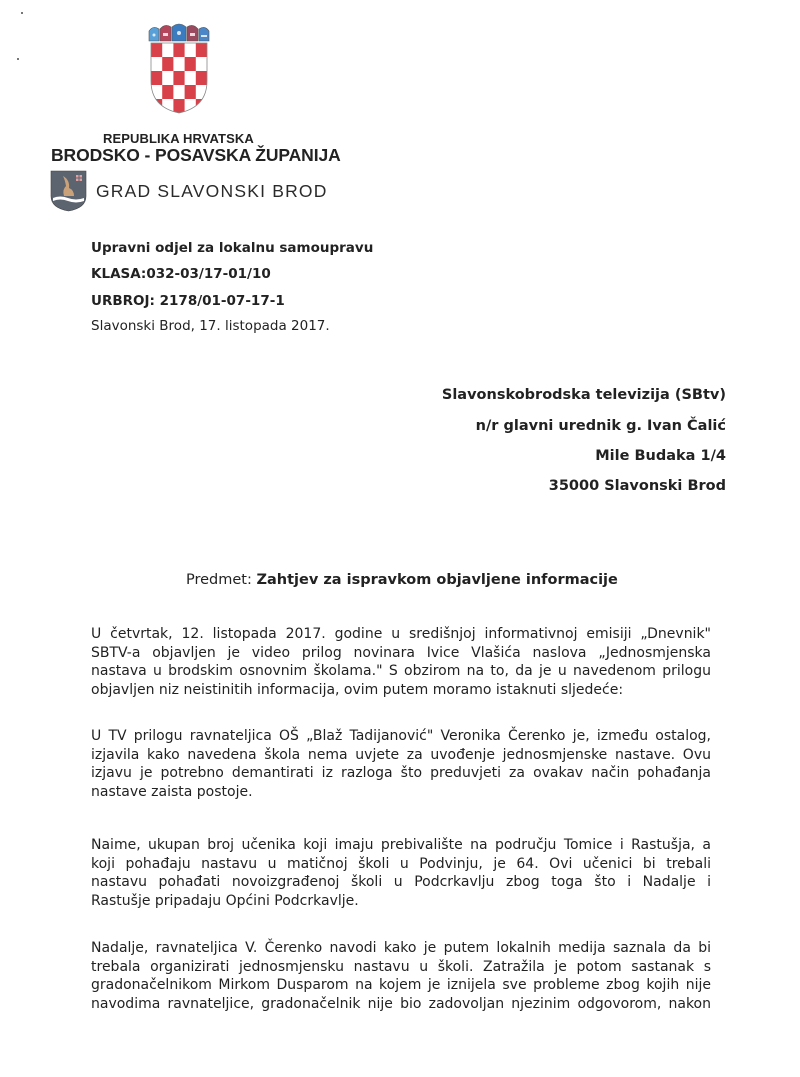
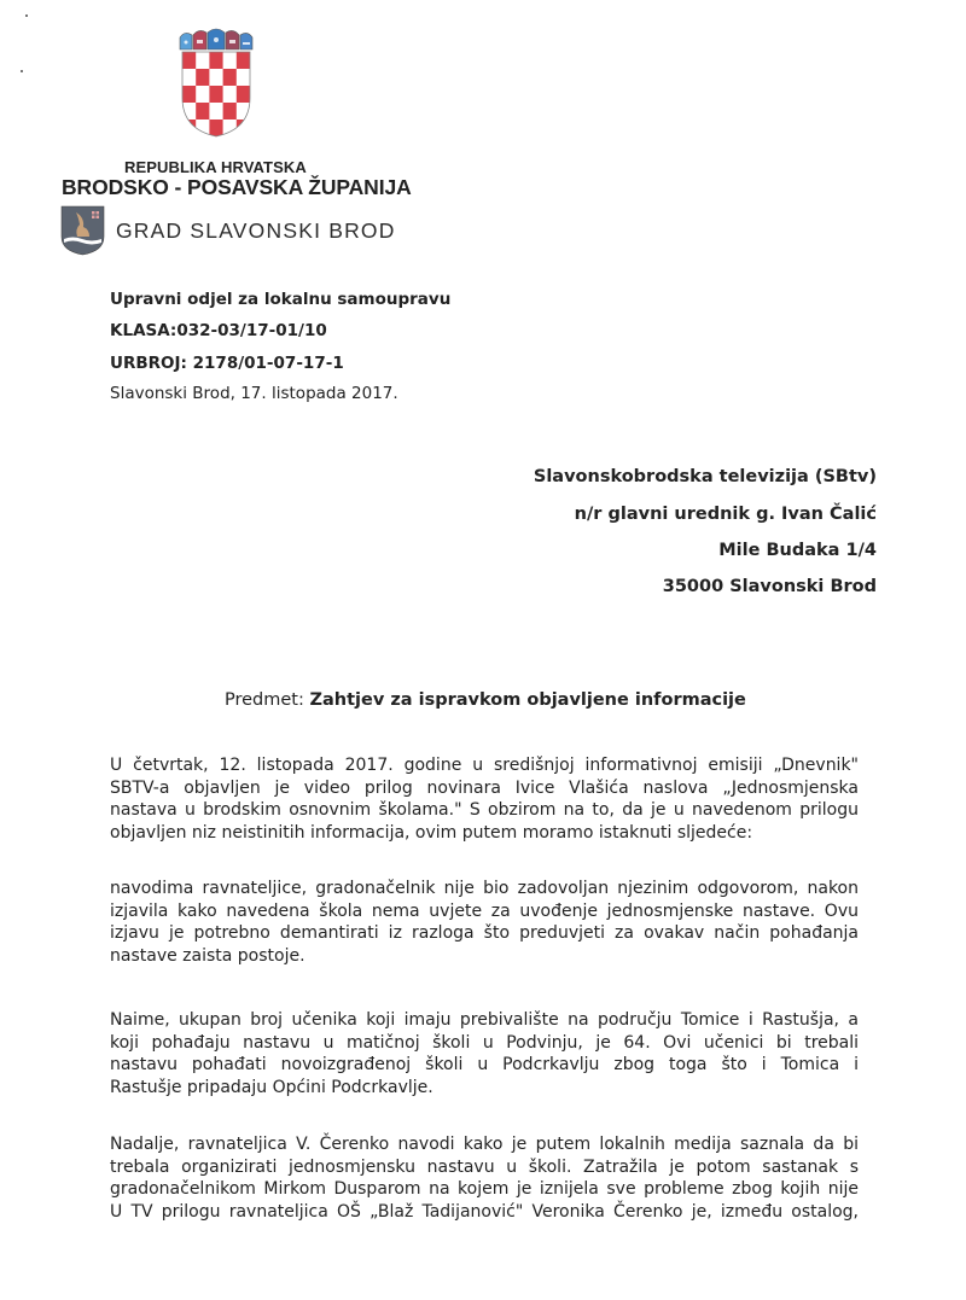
  REPUBLIKA HRVATSKA
  BRODSKO - POSAVSKA ŽUPANIJA
  GRAD SLAVONSKI BROD
  Upravni odjel za lokalnu samoupravu
  KLASA:032-03/17-01/10
  URBROJ: 2178/01-07-17-1
  Slavonski Brod, 17. listopada 2017.
  Slavonskobrodska televizija (SBtv)
  n/r glavni urednik g. Ivan Čalić
  Mile Budaka 1/4
  35000 Slavonski Brod
  Predmet: Zahtjev za ispravkom objavljene informacije
  U četvrtak, 12. listopada 2017. godine u središnjoj informativnoj emisiji „Dnevnik"
  SBTV-a objavljen je video prilog novinara Ivice Vlašića naslova „Jednosmjenska
  nastava u brodskim osnovnim školama." S obzirom na to, da je u navedenom prilogu
  objavljen niz neistinitih informacija, ovim putem moramo istaknuti sljedeće:
- U TV prilogu ravnateljica OŠ „Blaž Tadijanović" Veronika Čerenko je, između ostalog,
+ navodima ravnateljice, gradonačelnik nije bio zadovoljan njezinim odgovorom, nakon
  izjavila kako navedena škola nema uvjete za uvođenje jednosmjenske nastave. Ovu
  izjavu je potrebno demantirati iz razloga što preduvjeti za ovakav način pohađanja
  nastave zaista postoje.
  Naime, ukupan broj učenika koji imaju prebivalište na području Tomice i Rastušja, a
  koji pohađaju nastavu u matičnoj školi u Podvinju, je 64. Ovi učenici bi trebali
- nastavu pohađati novoizgrađenoj školi u Podcrkavlju zbog toga što i Nadalje i
+ nastavu pohađati novoizgrađenoj školi u Podcrkavlju zbog toga što i Tomica i
  Rastušje pripadaju Općini Podcrkavlje.
  Nadalje, ravnateljica V. Čerenko navodi kako je putem lokalnih medija saznala da bi
  trebala organizirati jednosmjensku nastavu u školi. Zatražila je potom sastanak s
  gradonačelnikom Mirkom Dusparom na kojem je iznijela sve probleme zbog kojih nije
- navodima ravnateljice, gradonačelnik nije bio zadovoljan njezinim odgovorom, nakon
+ U TV prilogu ravnateljica OŠ „Blaž Tadijanović" Veronika Čerenko je, između ostalog,
